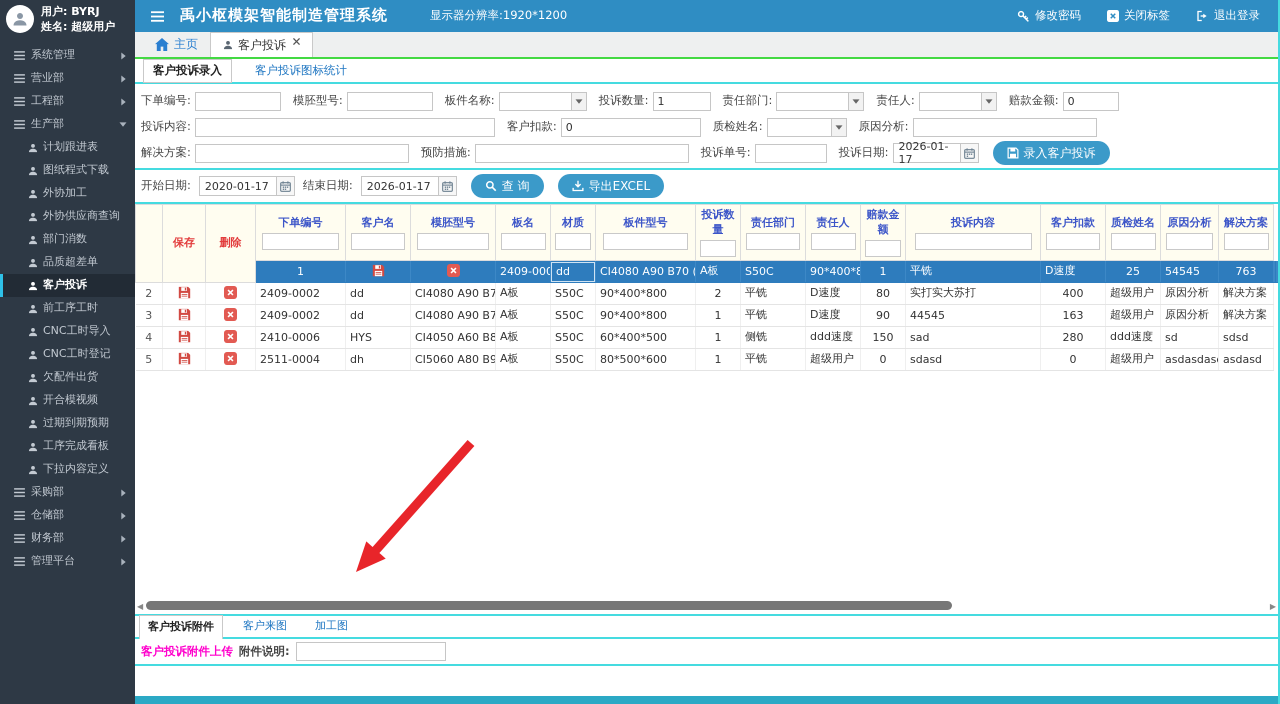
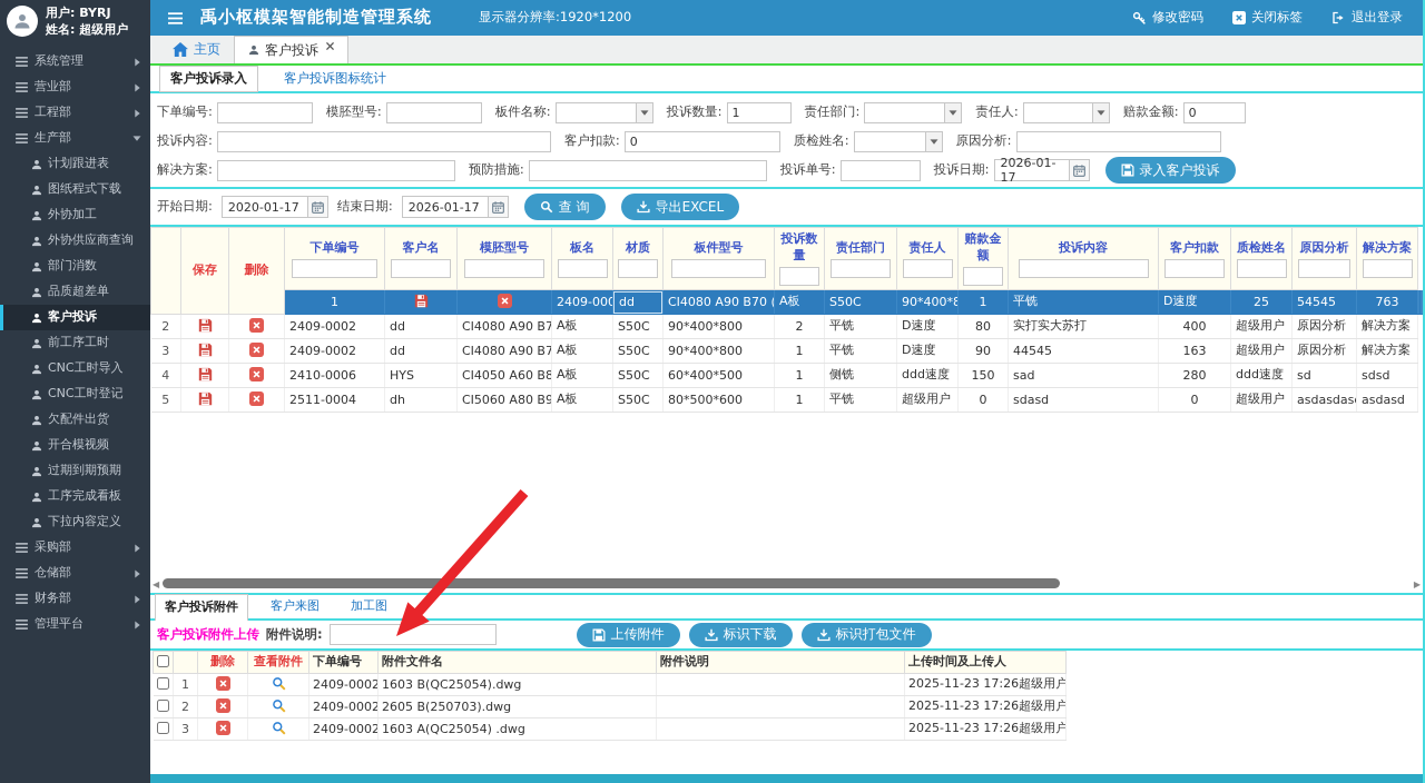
  用户: BYRJ
  姓名: 超级用户
  系统管理
  营业部
  工程部
  生产部
  计划跟进表
  图纸程式下载
  外协加工
  外协供应商查询
  部门消数
  品质超差单
  客户投诉
  前工序工时
  CNC工时导入
  CNC工时登记
  欠配件出货
  开合模视频
  过期到期预期
  工序完成看板
  下拉内容定义
  采购部
  仓储部
  财务部
  管理平台
  禹小枢模架智能制造管理系统
  显示器分辨率:1920*1200
  修改密码
  关闭标签
  退出登录
  主页
  客户投诉
  客户投诉录入
  客户投诉图标统计
  下单编号:
  模胚型号:
  板件名称:
  投诉数量:
  1
  责任部门:
  责任人:
  赔款金额:
  0
  投诉内容:
  客户扣款:
  0
  质检姓名:
  原因分析:
  解决方案:
  预防措施:
  投诉单号:
  投诉日期:
  2026-01-17
  录入客户投诉
  开始日期:
  2020-01-17
  结束日期:
  2026-01-17
  查 询
  导出EXCEL
  	保存	删除	下单编号	客户名	模胚型号	板名	材质	板件型号	投诉数量	责任部门	责任人	赔款金额	投诉内容	客户扣款	质检姓名	原因分析	解决方案
  1			2409-000	dd	CI4080 A90 B70 (	A板	S50C	90*400*8	1	平铣	D速度	25	54545	763
  2			2409-0002	dd	CI4080 A90 B7	A板	S50C	90*400*800	2	平铣	D速度	80	实打实大苏打	400	超级用户	原因分析	解决方案
  3			2409-0002	dd	CI4080 A90 B7	A板	S50C	90*400*800	1	平铣	D速度	90	44545	163	超级用户	原因分析	解决方案
  4			2410-0006	HYS	CI4050 A60 B8	A板	S50C	60*400*500	1	侧铣	ddd速度	150	sad	280	ddd速度	sd	sdsd
  5			2511-0004	dh	CI5060 A80 B9	A板	S50C	80*500*600	1	平铣	超级用户	0	sdasd	0	超级用户	asdasdas	asdasd
  ◀
  ▶
  客户投诉附件
  客户来图
  加工图
  客户投诉附件上传
  附件说明:
+ 上传附件
+ 标识下载
+ 标识打包文件
+ 		删除	查看附件	下单编号	附件文件名	附件说明	上传时间及上传人
+ 	1			2409-0002	1603 B(QC25054).dwg		2025-11-23 17:26超级用户
+ 	2			2409-0002	2605 B(250703).dwg		2025-11-23 17:26超级用户
+ 	3			2409-0002	1603 A(QC25054) .dwg		2025-11-23 17:26超级用户
